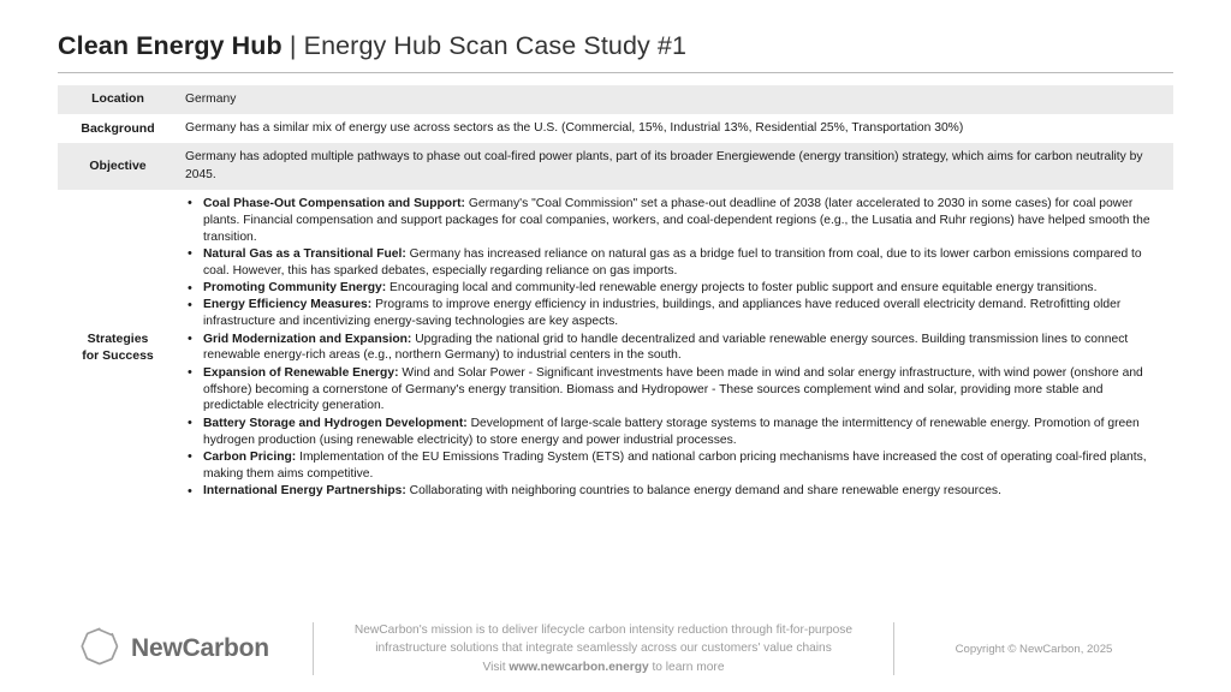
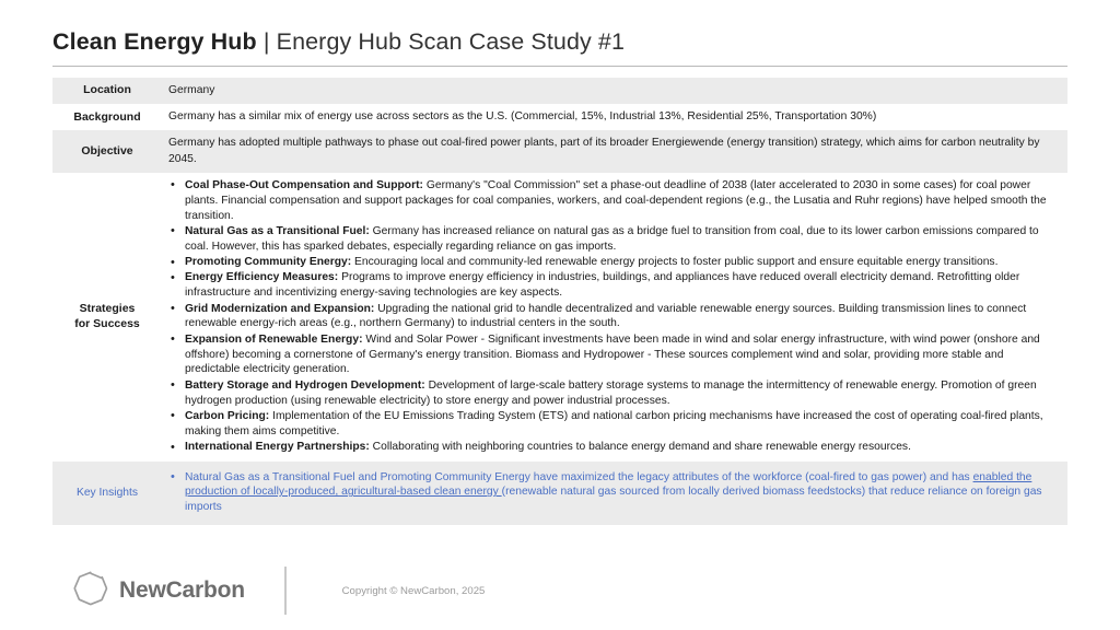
  Clean Energy Hub | Energy Hub Scan Case Study #1
  Location	Germany
  Background	Germany has a similar mix of energy use across sectors as the U.S. (Commercial, 15%, Industrial 13%, Residential 25%, Transportation 30%)
  Objective	Germany has adopted multiple pathways to phase out coal-fired power plants, part of its broader Energiewende (energy transition) strategy, which aims for carbon neutrality by 2045.
  Strategies for Success	Coal Phase-Out Compensation and Support: Germany's "Coal Commission" set a phase-out deadline of 2038 (later accelerated to 2030 in some cases) for coal power plants. Financial compensation and support packages for coal companies, workers, and coal-dependent regions (e.g., the Lusatia and Ruhr regions) have helped smooth the transition.Natural Gas as a Transitional Fuel: Germany has increased reliance on natural gas as a bridge fuel to transition from coal, due to its lower carbon emissions compared to coal. However, this has sparked debates, especially regarding reliance on gas imports.Promoting Community Energy: Encouraging local and community-led renewable energy projects to foster public support and ensure equitable energy transitions.Energy Efficiency Measures: Programs to improve energy efficiency in industries, buildings, and appliances have reduced overall electricity demand. Retrofitting older infrastructure and incentivizing energy-saving technologies are key aspects.Grid Modernization and Expansion: Upgrading the national grid to handle decentralized and variable renewable energy sources. Building transmission lines to connect renewable energy-rich areas (e.g., northern Germany) to industrial centers in the south.Expansion of Renewable Energy: Wind and Solar Power - Significant investments have been made in wind and solar energy infrastructure, with wind power (onshore and offshore) becoming a cornerstone of Germany's energy transition. Biomass and Hydropower - These sources complement wind and solar, providing more stable and predictable electricity generation.Battery Storage and Hydrogen Development: Development of large-scale battery storage systems to manage the intermittency of renewable energy. Promotion of green hydrogen production (using renewable electricity) to store energy and power industrial processes.Carbon Pricing: Implementation of the EU Emissions Trading System (ETS) and national carbon pricing mechanisms have increased the cost of operating coal-fired plants, making them aims competitive.International Energy Partnerships: Collaborating with neighboring countries to balance energy demand and share renewable energy resources.
+ Key Insights	Natural Gas as a Transitional Fuel and Promoting Community Energy have maximized the legacy attributes of the workforce (coal-fired to gas power) and has enabled the production of locally-produced, agricultural-based clean energy (renewable natural gas sourced from locally derived biomass feedstocks) that reduce reliance on foreign gas imports
  NewCarbon
- NewCarbon's mission is to deliver lifecycle carbon intensity reduction through fit-for-purpose
- infrastructure solutions that integrate seamlessly across our customers' value chains
- Visit www.newcarbon.energy to learn more
  Copyright © NewCarbon, 2025
